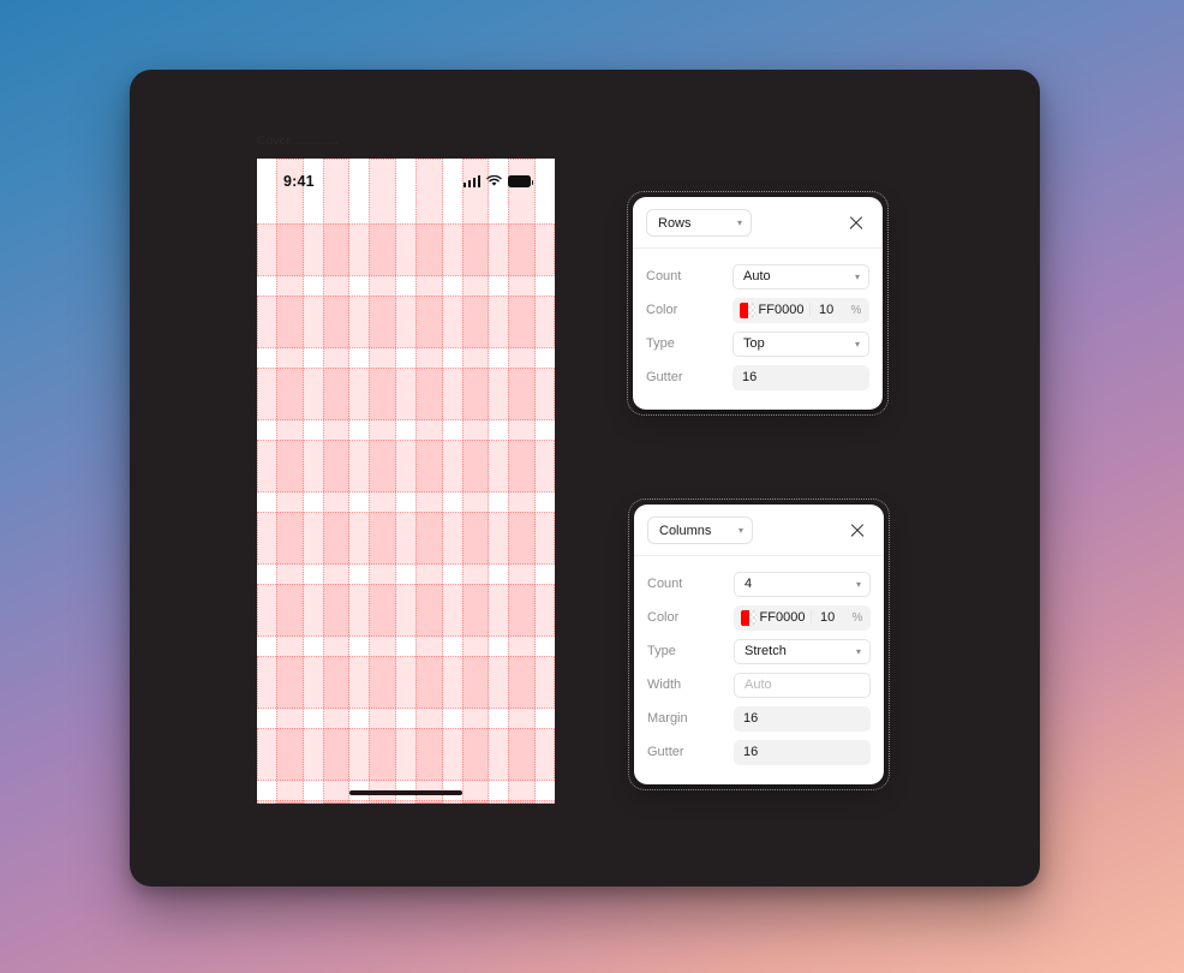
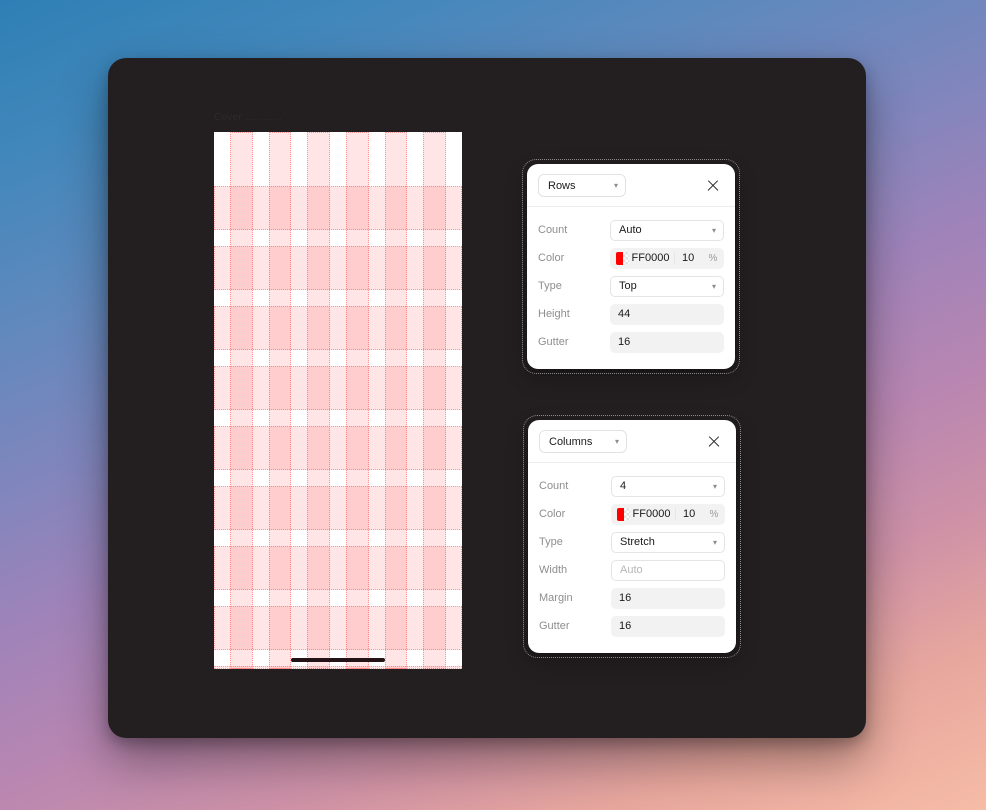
- 9:41
  Rows
  ▾
  Count
  Auto
  ▾
  Color
  FF0000
  10
  %
  Type
  Top
  ▾
+ Height
+ 44
  Gutter
  16
  Columns
  ▾
  Count
  4
  ▾
  Color
  FF0000
  10
  %
  Type
  Stretch
  ▾
  Width
  Auto
  Margin
  16
  Gutter
  16
